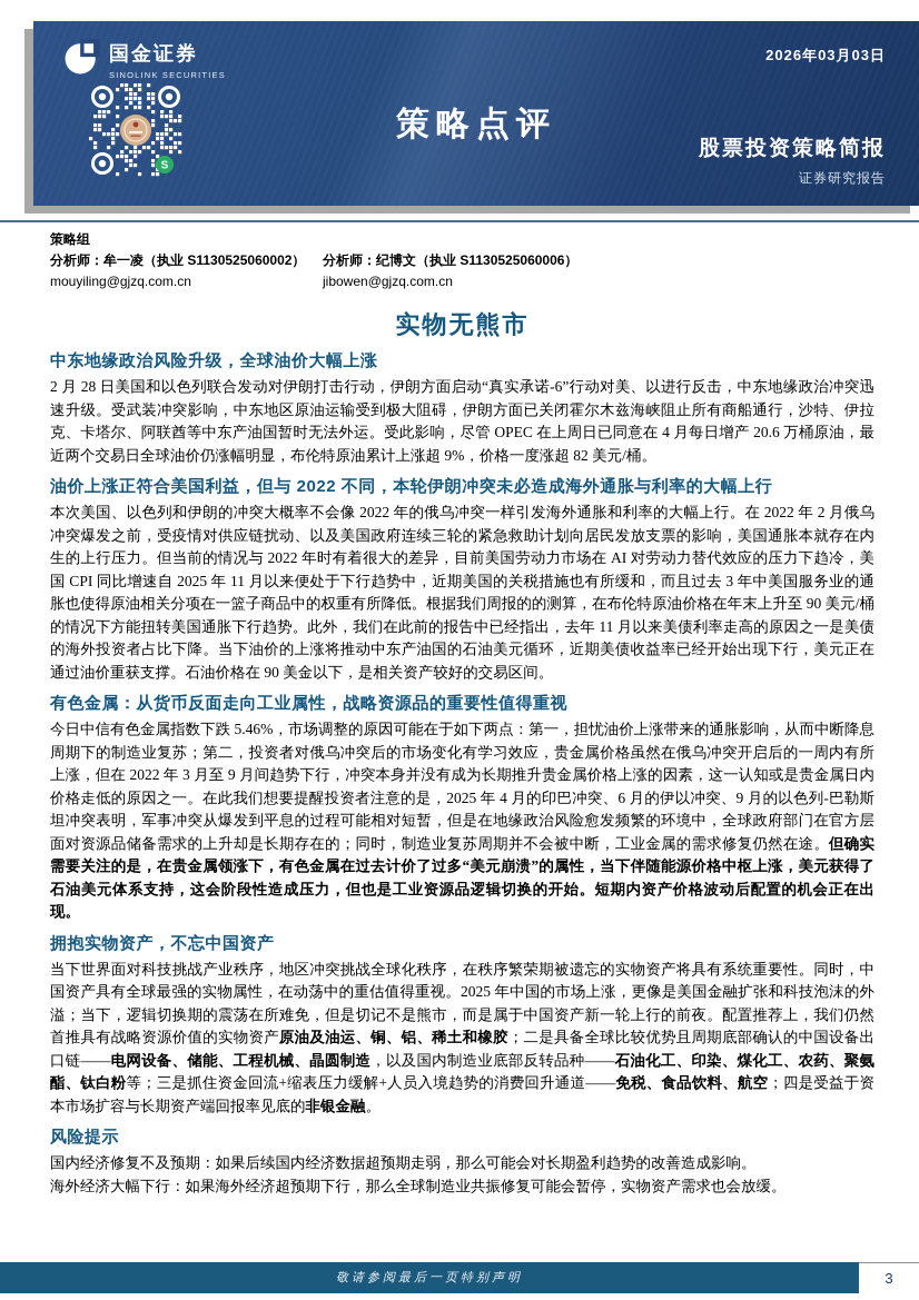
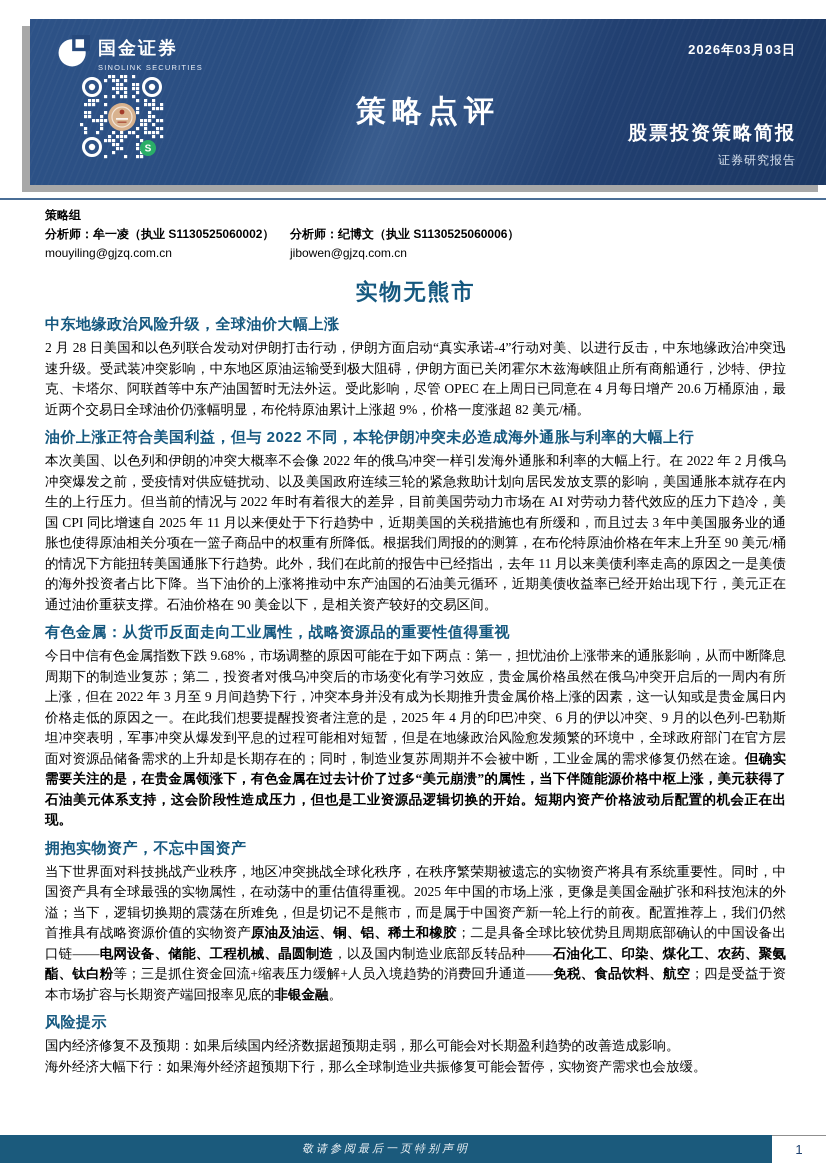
  国金证券
  SINOLINK SECURITIES
  2026年03月03日
  策略点评
  S
  股票投资策略简报
  证券研究报告
  策略组
  分析师：牟一凌（执业 S1130525060002）
  mouyiling@gjzq.com.cn
  分析师：纪博文（执业 S1130525060006）
  jibowen@gjzq.com.cn
  实物无熊市
  中东地缘政治风险升级，全球油价大幅上涨
- 2 月 28 日美国和以色列联合发动对伊朗打击行动，伊朗方面启动“真实承诺-6”行动对美、以进行反击，中东地缘政治冲突迅速升级。受武装冲突影响，中东地区原油运输受到极大阻碍，伊朗方面已关闭霍尔木兹海峡阻止所有商船通行，沙特、伊拉克、卡塔尔、阿联酋等中东产油国暂时无法外运。受此影响，尽管 OPEC 在上周日已同意在 4 月每日增产 20.6 万桶原油，最近两个交易日全球油价仍涨幅明显，布伦特原油累计上涨超 9%，价格一度涨超 82 美元/桶。
+ 2 月 28 日美国和以色列联合发动对伊朗打击行动，伊朗方面启动“真实承诺-4”行动对美、以进行反击，中东地缘政治冲突迅速升级。受武装冲突影响，中东地区原油运输受到极大阻碍，伊朗方面已关闭霍尔木兹海峡阻止所有商船通行，沙特、伊拉克、卡塔尔、阿联酋等中东产油国暂时无法外运。受此影响，尽管 OPEC 在上周日已同意在 4 月每日增产 20.6 万桶原油，最近两个交易日全球油价仍涨幅明显，布伦特原油累计上涨超 9%，价格一度涨超 82 美元/桶。
  油价上涨正符合美国利益，但与 2022 不同，本轮伊朗冲突未必造成海外通胀与利率的大幅上行
  本次美国、以色列和伊朗的冲突大概率不会像 2022 年的俄乌冲突一样引发海外通胀和利率的大幅上行。在 2022 年 2 月俄乌冲突爆发之前，受疫情对供应链扰动、以及美国政府连续三轮的紧急救助计划向居民发放支票的影响，美国通胀本就存在内生的上行压力。但当前的情况与 2022 年时有着很大的差异，目前美国劳动力市场在 AI 对劳动力替代效应的压力下趋冷，美国 CPI 同比增速自 2025 年 11 月以来便处于下行趋势中，近期美国的关税措施也有所缓和，而且过去 3 年中美国服务业的通胀也使得原油相关分项在一篮子商品中的权重有所降低。根据我们周报的的测算，在布伦特原油价格在年末上升至 90 美元/桶的情况下方能扭转美国通胀下行趋势。此外，我们在此前的报告中已经指出，去年 11 月以来美债利率走高的原因之一是美债的海外投资者占比下降。当下油价的上涨将推动中东产油国的石油美元循环，近期美债收益率已经开始出现下行，美元正在通过油价重获支撑。石油价格在 90 美金以下，是相关资产较好的交易区间。
  有色金属：从货币反面走向工业属性，战略资源品的重要性值得重视
- 今日中信有色金属指数下跌 5.46%，市场调整的原因可能在于如下两点：第一，担忧油价上涨带来的通胀影响，从而中断降息周期下的制造业复苏；第二，投资者对俄乌冲突后的市场变化有学习效应，贵金属价格虽然在俄乌冲突开启后的一周内有所上涨，但在 2022 年 3 月至 9 月间趋势下行，冲突本身并没有成为长期推升贵金属价格上涨的因素，这一认知或是贵金属日内价格走低的原因之一。在此我们想要提醒投资者注意的是，2025 年 4 月的印巴冲突、6 月的伊以冲突、9 月的以色列-巴勒斯坦冲突表明，军事冲突从爆发到平息的过程可能相对短暂，但是在地缘政治风险愈发频繁的环境中，全球政府部门在官方层面对资源品储备需求的上升却是长期存在的；同时，制造业复苏周期并不会被中断，工业金属的需求修复仍然在途。但确实需要关注的是，在贵金属领涨下，有色金属在过去计价了过多“美元崩溃”的属性，当下伴随能源价格中枢上涨，美元获得了石油美元体系支持，这会阶段性造成压力，但也是工业资源品逻辑切换的开始。短期内资产价格波动后配置的机会正在出现。
+ 今日中信有色金属指数下跌 9.68%，市场调整的原因可能在于如下两点：第一，担忧油价上涨带来的通胀影响，从而中断降息周期下的制造业复苏；第二，投资者对俄乌冲突后的市场变化有学习效应，贵金属价格虽然在俄乌冲突开启后的一周内有所上涨，但在 2022 年 3 月至 9 月间趋势下行，冲突本身并没有成为长期推升贵金属价格上涨的因素，这一认知或是贵金属日内价格走低的原因之一。在此我们想要提醒投资者注意的是，2025 年 4 月的印巴冲突、6 月的伊以冲突、9 月的以色列-巴勒斯坦冲突表明，军事冲突从爆发到平息的过程可能相对短暂，但是在地缘政治风险愈发频繁的环境中，全球政府部门在官方层面对资源品储备需求的上升却是长期存在的；同时，制造业复苏周期并不会被中断，工业金属的需求修复仍然在途。但确实需要关注的是，在贵金属领涨下，有色金属在过去计价了过多“美元崩溃”的属性，当下伴随能源价格中枢上涨，美元获得了石油美元体系支持，这会阶段性造成压力，但也是工业资源品逻辑切换的开始。短期内资产价格波动后配置的机会正在出现。
  拥抱实物资产，不忘中国资产
  当下世界面对科技挑战产业秩序，地区冲突挑战全球化秩序，在秩序繁荣期被遗忘的实物资产将具有系统重要性。同时，中国资产具有全球最强的实物属性，在动荡中的重估值得重视。2025 年中国的市场上涨，更像是美国金融扩张和科技泡沫的外溢；当下，逻辑切换期的震荡在所难免，但是切记不是熊市，而是属于中国资产新一轮上行的前夜。配置推荐上，我们仍然首推具有战略资源价值的实物资产原油及油运、铜、铝、稀土和橡胶；二是具备全球比较优势且周期底部确认的中国设备出口链——电网设备、储能、工程机械、晶圆制造，以及国内制造业底部反转品种——石油化工、印染、煤化工、农药、聚氨酯、钛白粉等；三是抓住资金回流+缩表压力缓解+人员入境趋势的消费回升通道——免税、食品饮料、航空；四是受益于资本市场扩容与长期资产端回报率见底的非银金融。
  风险提示
  国内经济修复不及预期：如果后续国内经济数据超预期走弱，那么可能会对长期盈利趋势的改善造成影响。
  海外经济大幅下行：如果海外经济超预期下行，那么全球制造业共振修复可能会暂停，实物资产需求也会放缓。
  敬请参阅最后一页特别声明
- 3
+ 1
